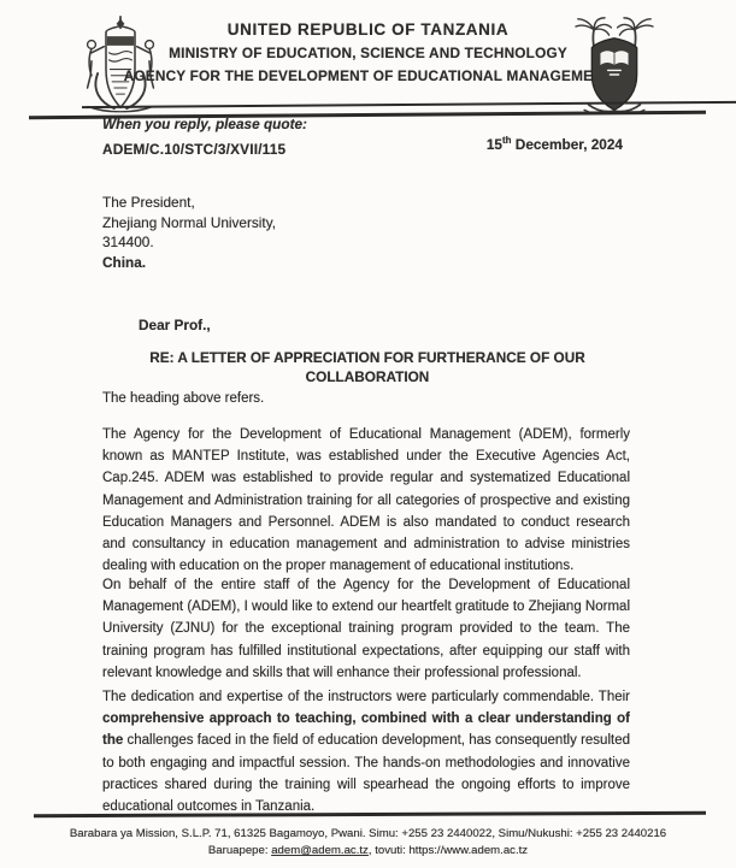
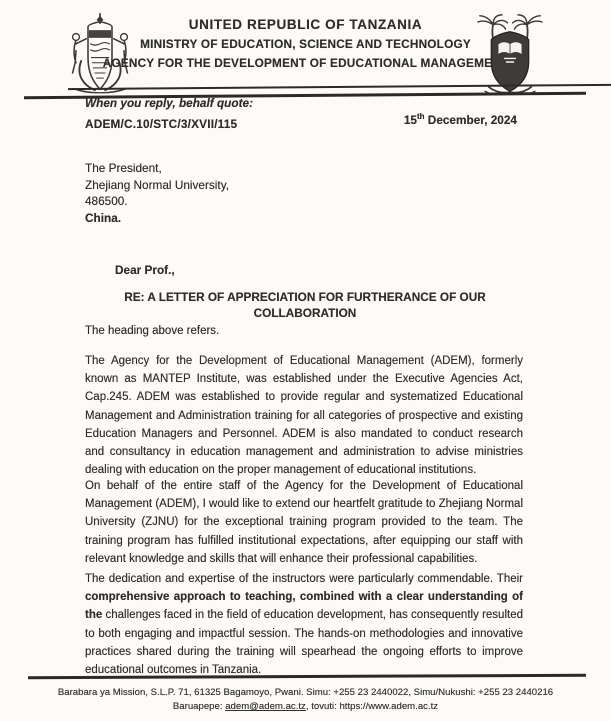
  UNITED REPUBLIC OF TANZANIA
  MINISTRY OF EDUCATION, SCIENCE AND TECHNOLOGY
  AGENCY FOR THE DEVELOPMENT OF EDUCATIONAL MANAGEME
- When you reply, please quote:
+ When you reply, behalf quote:
  ADEM/C.10/STC/3/XVII/115
  15th December, 2024
  The President,
  Zhejiang Normal University,
- 314400.
+ 486500.
  China.
  Dear Prof.,
  RE: A LETTER OF APPRECIATION FOR FURTHERANCE OF OUR
  COLLABORATION
  The heading above refers.
  The Agency for the Development of Educational Management (ADEM), formerly known as MANTEP Institute, was established under the Executive Agencies Act, Cap.245. ADEM was established to provide regular and systematized Educational Management and Administration training for all categories of prospective and existing Education Managers and Personnel. ADEM is also mandated to conduct research and consultancy in education management and administration to advise ministries dealing with education on the proper management of educational institutions.
- On behalf of the entire staff of the Agency for the Development of Educational Management (ADEM), I would like to extend our heartfelt gratitude to Zhejiang Normal University (ZJNU) for the exceptional training program provided to the team. The training program has fulfilled institutional expectations, after equipping our staff with relevant knowledge and skills that will enhance their professional professional.
+ On behalf of the entire staff of the Agency for the Development of Educational Management (ADEM), I would like to extend our heartfelt gratitude to Zhejiang Normal University (ZJNU) for the exceptional training program provided to the team. The training program has fulfilled institutional expectations, after equipping our staff with relevant knowledge and skills that will enhance their professional capabilities.
  The dedication and expertise of the instructors were particularly commendable. Their comprehensive approach to teaching, combined with a clear understanding of the challenges faced in the field of education development, has consequently resulted to both engaging and impactful session. The hands-on methodologies and innovative practices shared during the training will spearhead the ongoing efforts to improve educational outcomes in Tanzania.
  Barabara ya Mission, S.L.P. 71, 61325 Bagamoyo, Pwani. Simu: +255 23 2440022, Simu/Nukushi: +255 23 2440216
  Baruapepe: adem@adem.ac.tz, tovuti: https://www.adem.ac.tz
